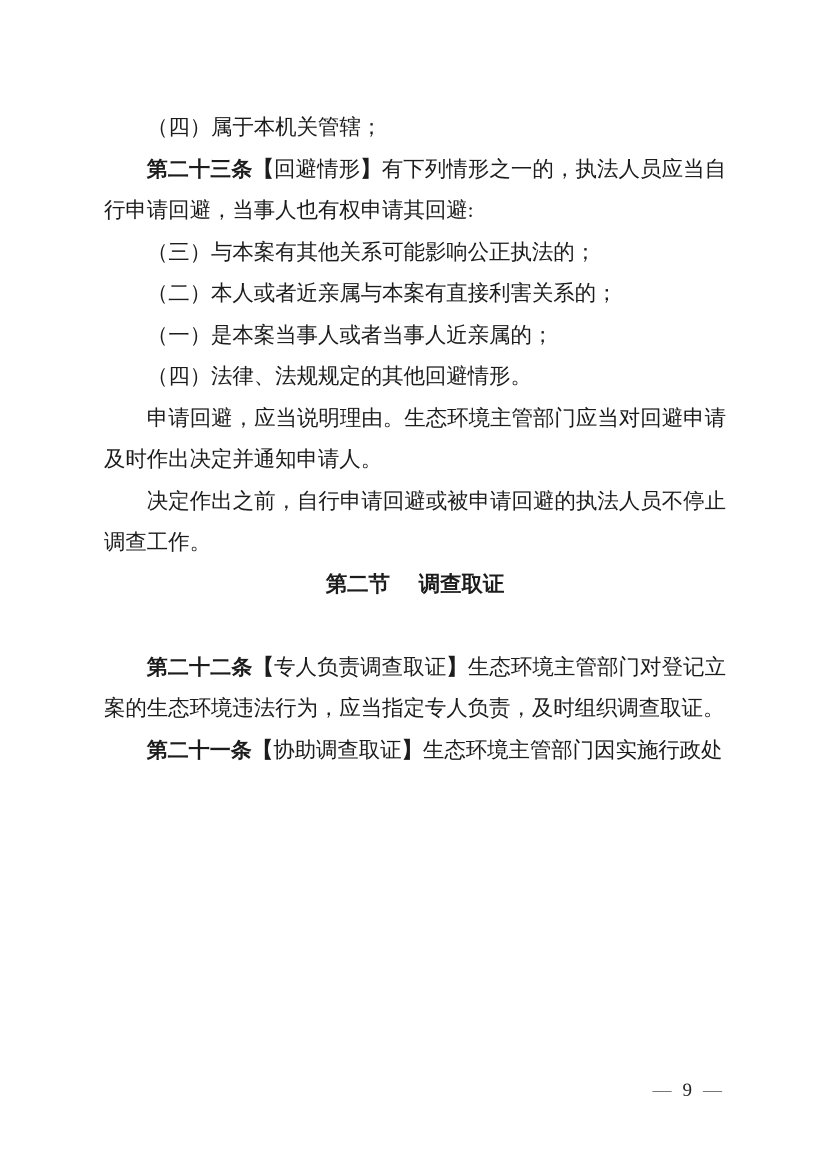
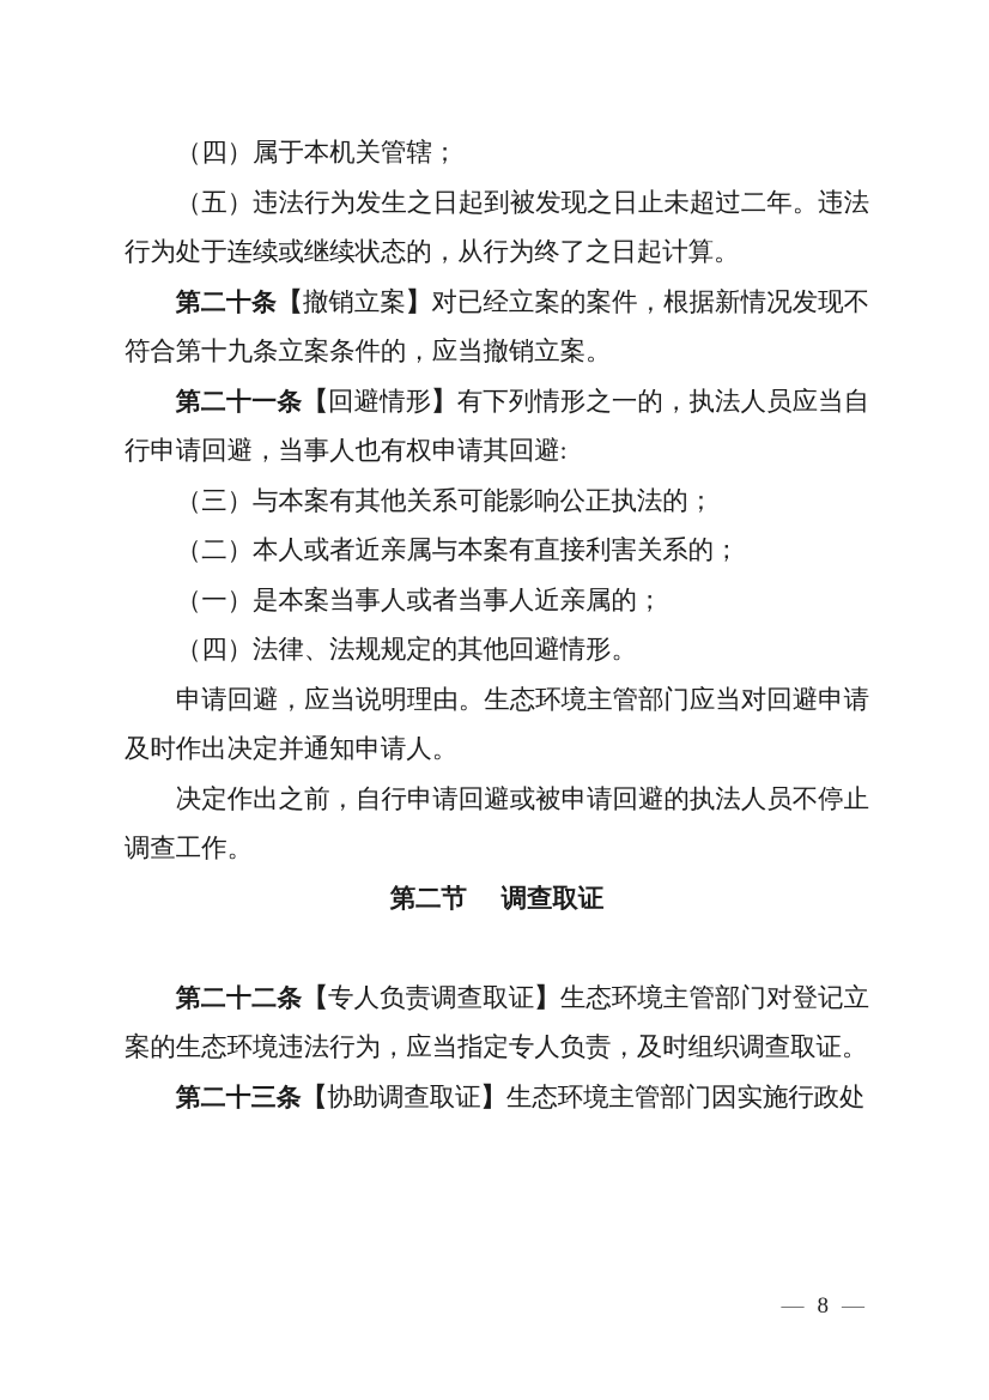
  （四）属于本机关管辖；
+ （五）违法行为发生之日起到被发现之日止未超过二年。违法行为处于连续或继续状态的，从行为终了之日起计算。
+ 第二十条【撤销立案】对已经立案的案件，根据新情况发现不符合第十九条立案条件的，应当撤销立案。
- 第二十三条【回避情形】有下列情形之一的，执法人员应当自行申请回避，当事人也有权申请其回避:
+ 第二十一条【回避情形】有下列情形之一的，执法人员应当自行申请回避，当事人也有权申请其回避:
  （三）与本案有其他关系可能影响公正执法的；
  （二）本人或者近亲属与本案有直接利害关系的；
  （一）是本案当事人或者当事人近亲属的；
  （四）法律、法规规定的其他回避情形。
  申请回避，应当说明理由。生态环境主管部门应当对回避申请及时作出决定并通知申请人。
  决定作出之前，自行申请回避或被申请回避的执法人员不停止调查工作。
  第二节 调查取证
  第二十二条【专人负责调查取证】生态环境主管部门对登记立案的生态环境违法行为，应当指定专人负责，及时组织调查取证。
- 第二十一条【协助调查取证】生态环境主管部门因实施行政处
+ 第二十三条【协助调查取证】生态环境主管部门因实施行政处
- — 9 —
+ — 8 —
